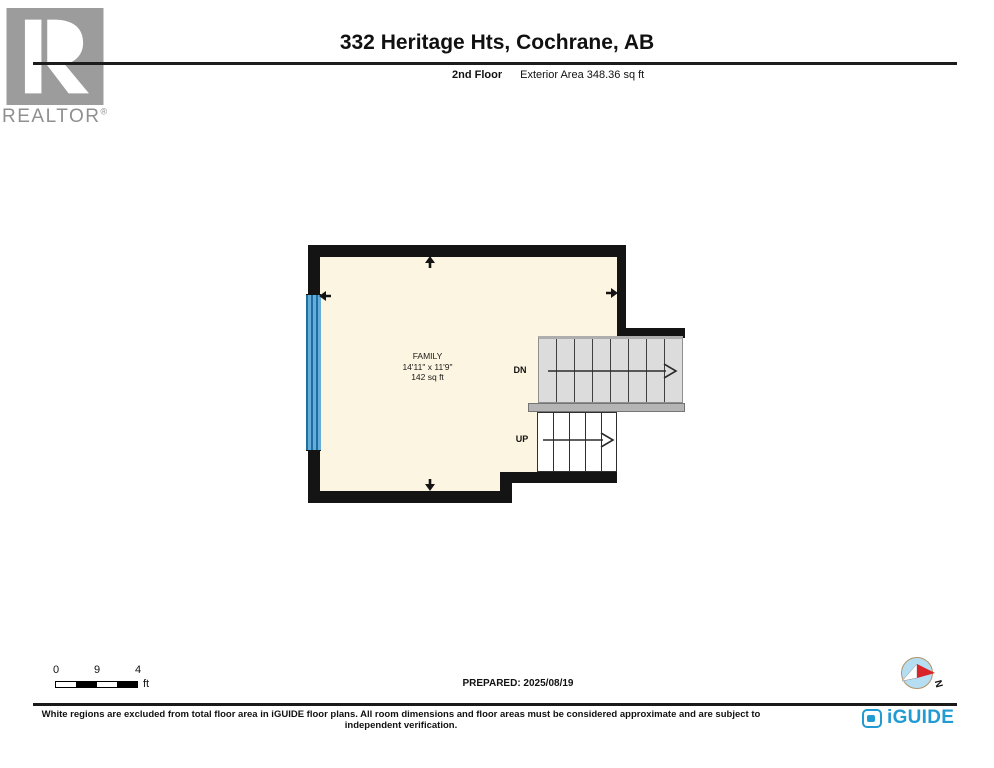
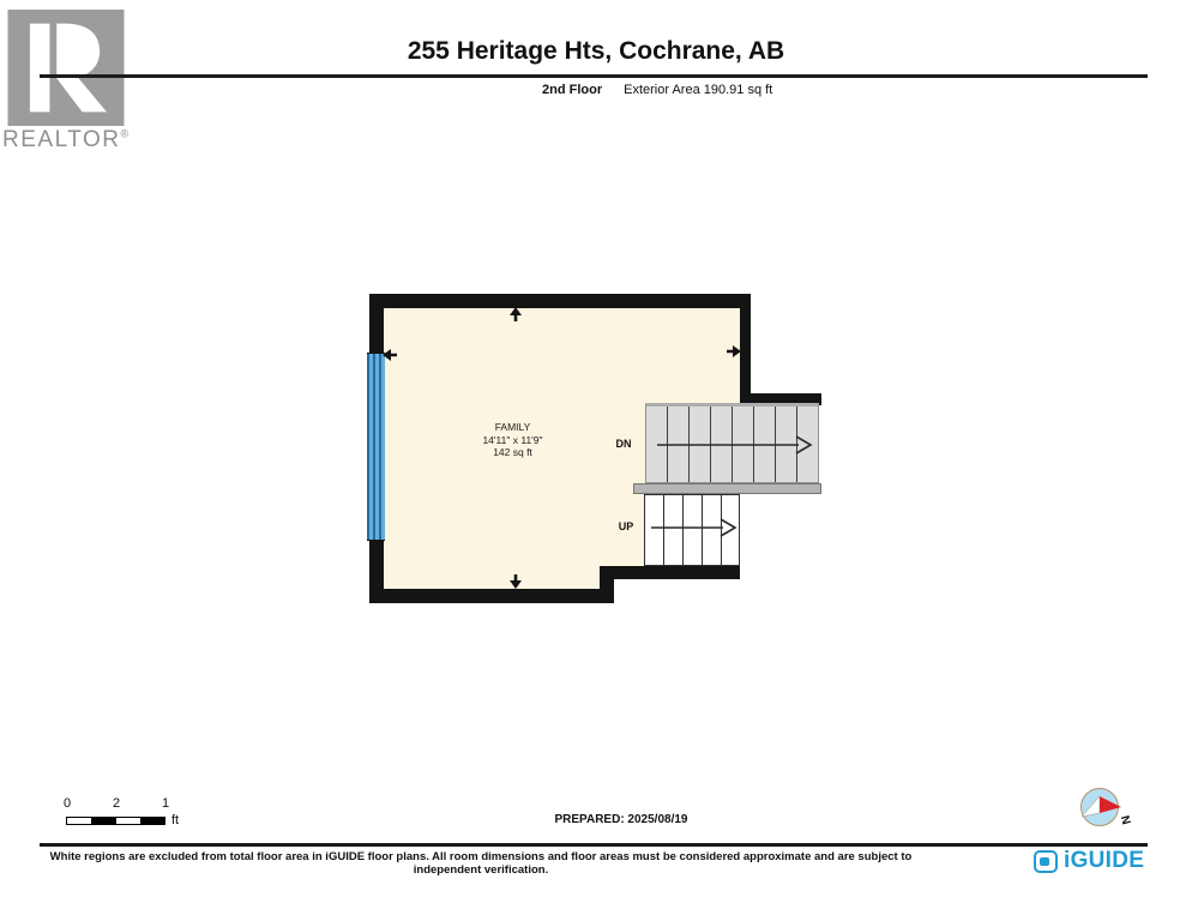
  REALTOR®
- 332 Heritage Hts, Cochrane, AB
+ 255 Heritage Hts, Cochrane, AB
  2nd Floor
- Exterior Area 348.36 sq ft
+ Exterior Area 190.91 sq ft
  FAMILY
  14'11" x 11'9"
  142 sq ft
  DN
  UP
  0
- 9
+ 2
- 4
+ 1
  ft
  PREPARED: 2025/08/19
  White regions are excluded from total floor area in iGUIDE floor plans. All room dimensions and floor areas must be considered approximate and are subject to independent verification.
  iGUIDE
